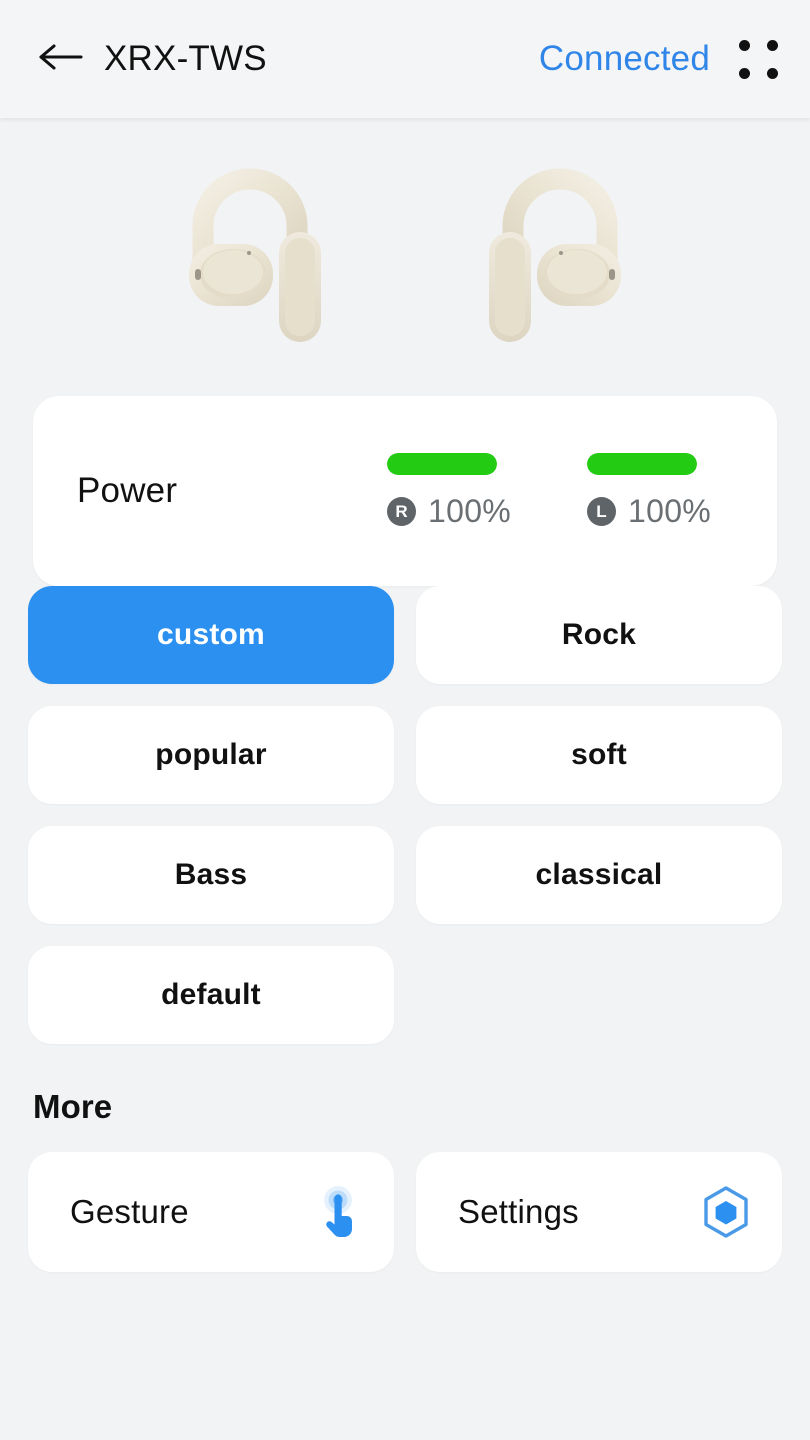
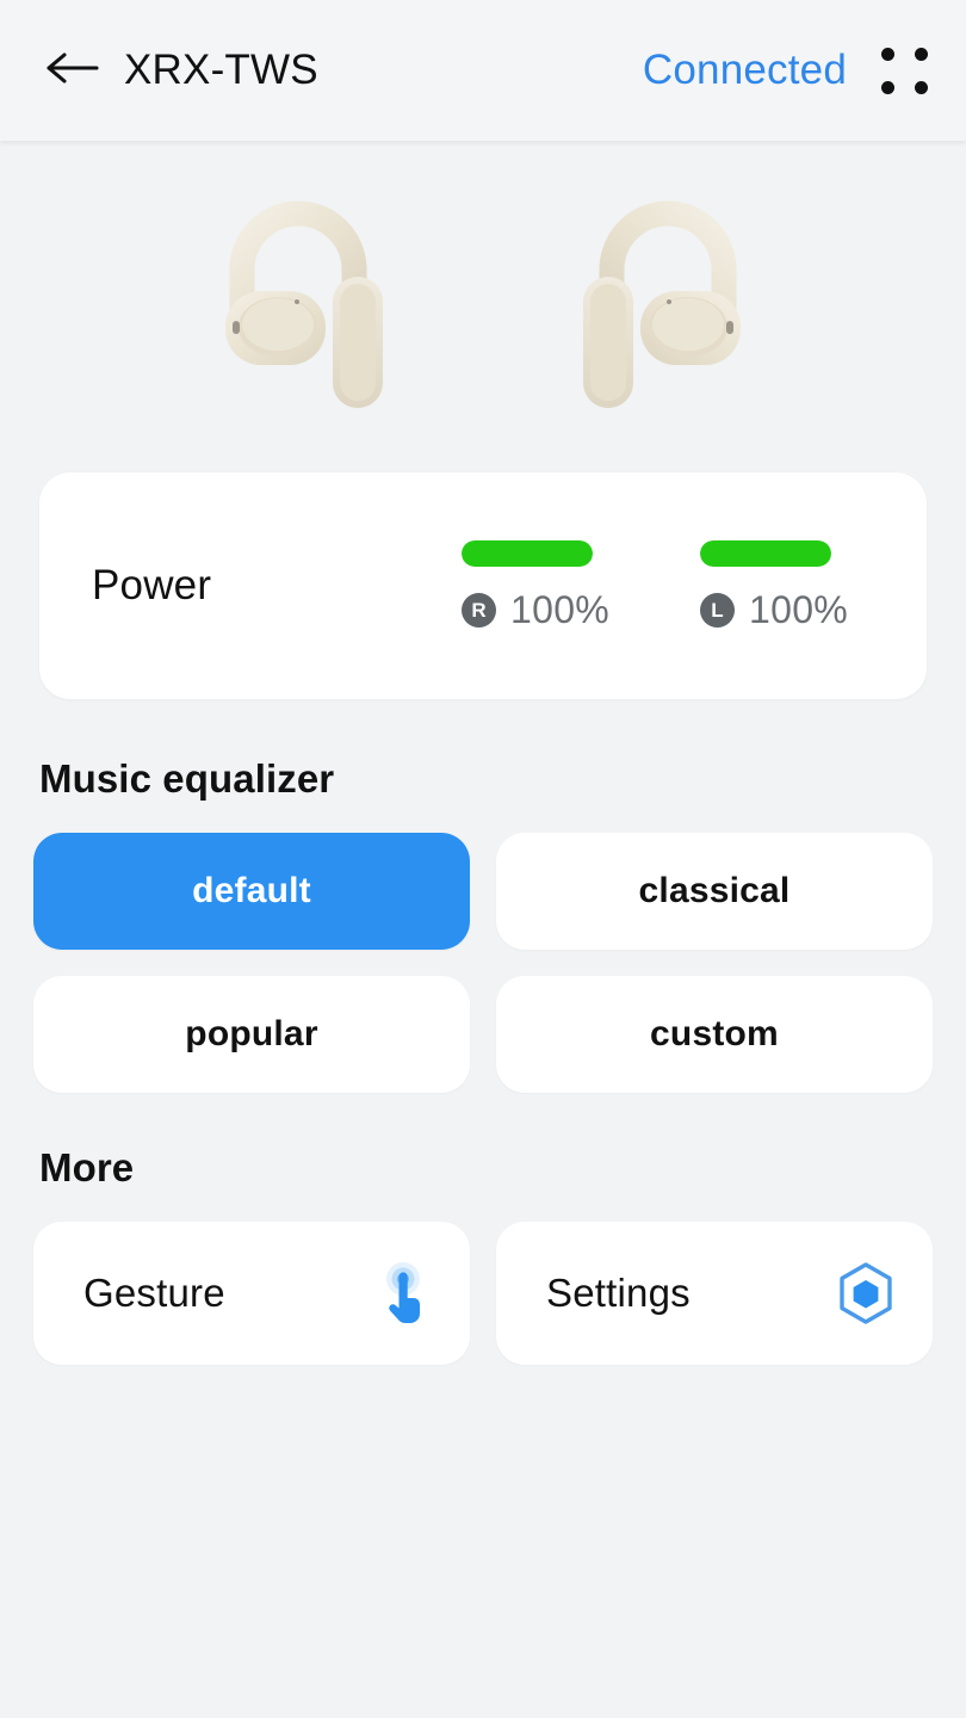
  XRX-TWS
  Connected
  Power
  R
  100%
  L
  100%
+ Music equalizer
- custom
+ default
- Rock
- popular
+ classical
- soft
- Bass
- classical
+ popular
- default
+ custom
  More
  Gesture
  Settings
